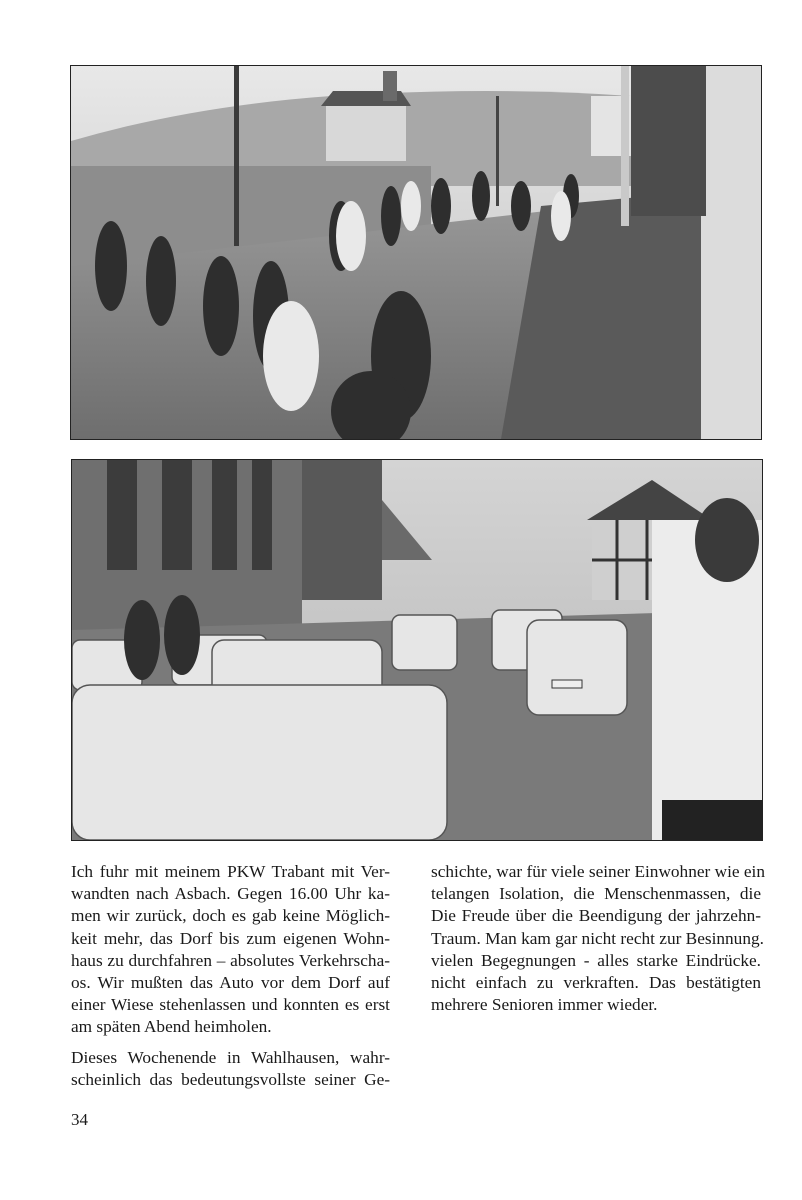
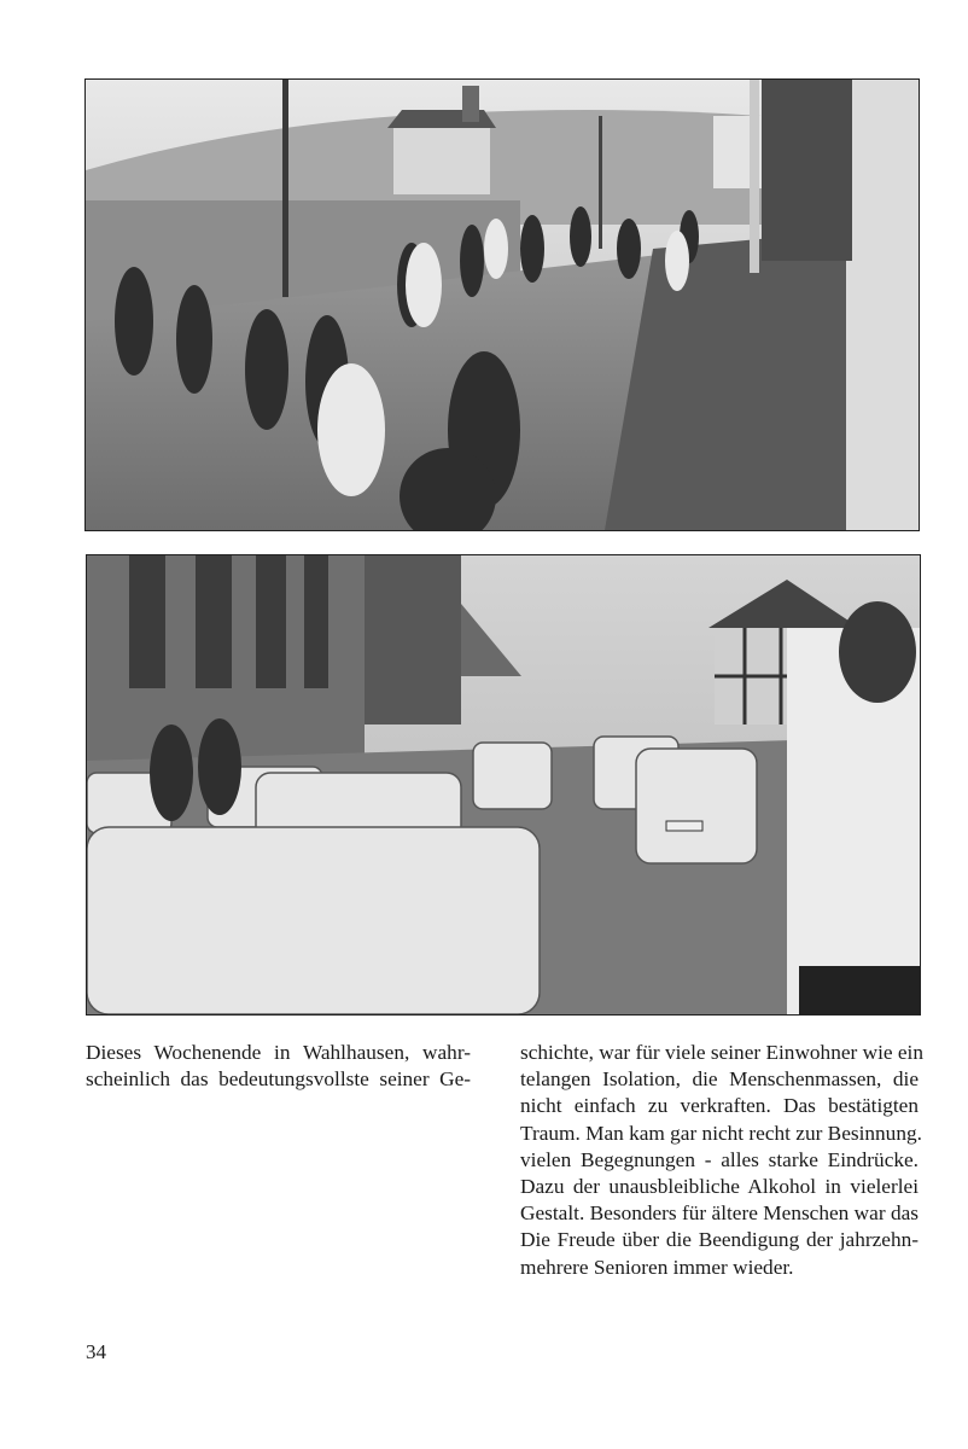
- Ich fuhr mit meinem PKW Trabant mit Ver-
- wandten nach Asbach. Gegen 16.00 Uhr ka-
- men wir zurück, doch es gab keine Möglich-
- keit mehr, das Dorf bis zum eigenen Wohn-
- haus zu durchfahren – absolutes Verkehrscha-
- os. Wir mußten das Auto vor dem Dorf auf
- einer Wiese stehenlassen und konnten es erst
- am späten Abend heimholen.
  Dieses Wochenende in Wahlhausen, wahr-
  scheinlich das bedeutungsvollste seiner Ge-
  schichte, war für viele seiner Einwohner wie ein
  telangen Isolation, die Menschenmassen, die
- Die Freude über die Beendigung der jahrzehn-
+ nicht einfach zu verkraften. Das bestätigten
  Traum. Man kam gar nicht recht zur Besinnung.
  vielen Begegnungen - alles starke Eindrücke.
+ Dazu der unausbleibliche Alkohol in vielerlei
+ Gestalt. Besonders für ältere Menschen war das
- nicht einfach zu verkraften. Das bestätigten
+ Die Freude über die Beendigung der jahrzehn-
  mehrere Senioren immer wieder.
  34
